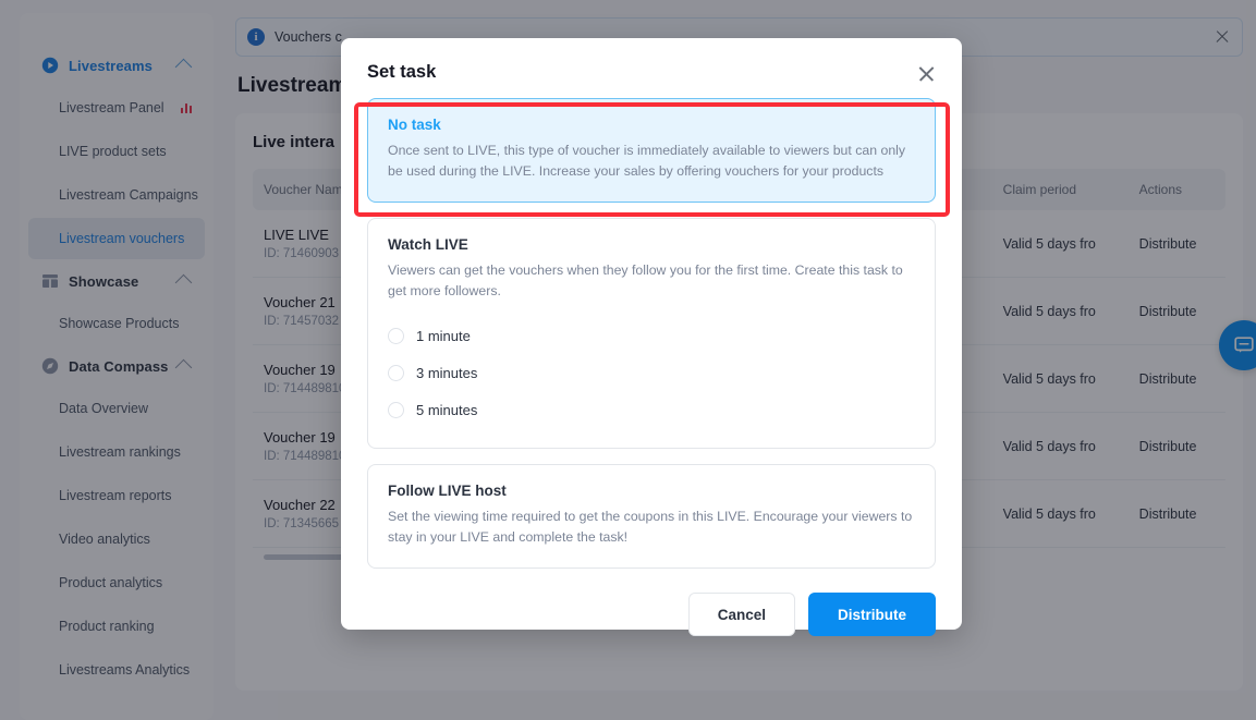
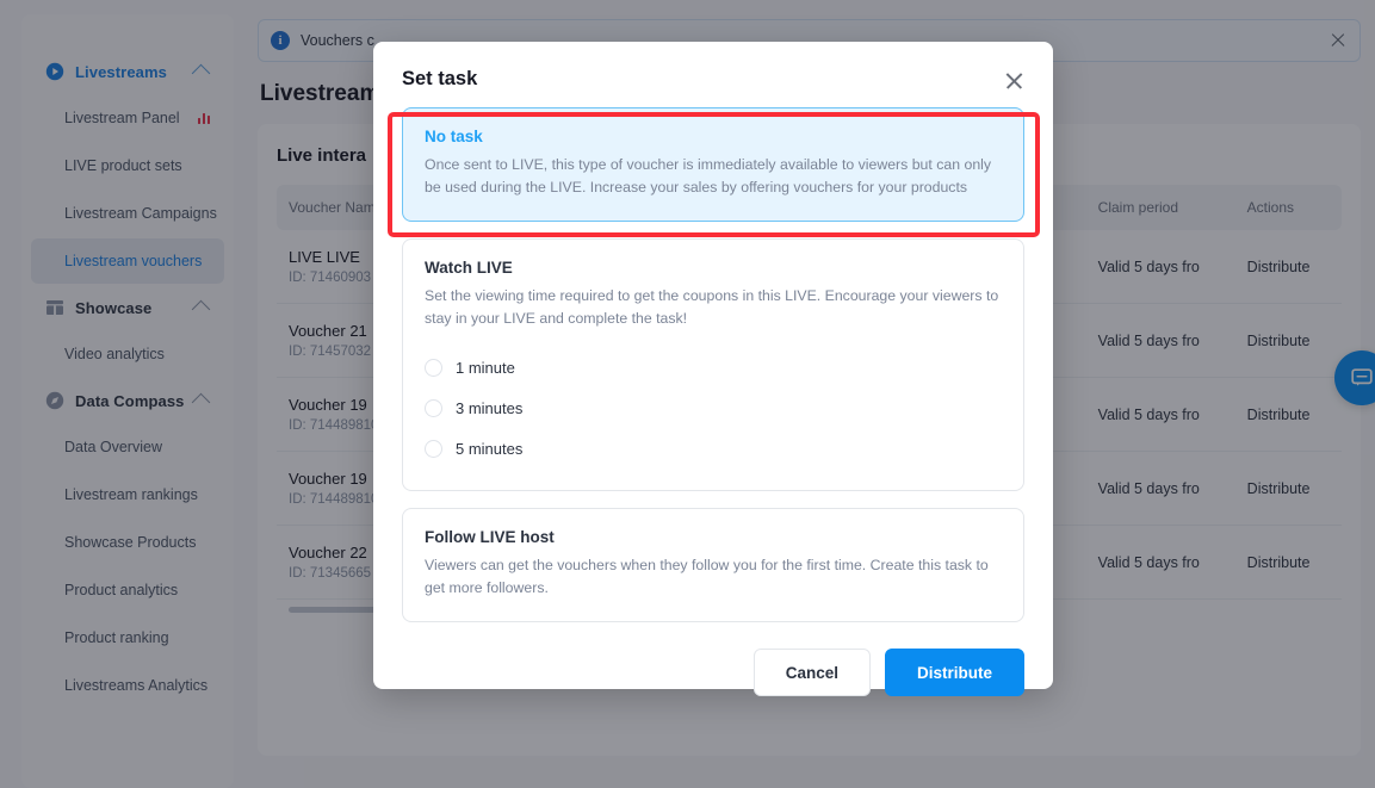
  Livestreams
  Livestream Panel
  LIVE product sets
  Livestream Campaigns
  Livestream vouchers
  Showcase
- Showcase Products
+ Video analytics
  Data Compass
  Data Overview
  Livestream rankings
- Livestream reports
- Video analytics
+ Showcase Products
  Product analytics
  Product ranking
  Livestreams Analytics
  i
  Vouchers c
  Livestream
  Live intera
  Voucher Nam			Claim period	Actions
  LIVE LIVE ID: 71460903			Valid 5 days fro	Distribute
  Voucher 21 ID: 71457032			Valid 5 days fro	Distribute
  Voucher 19 ID: 71448981			Valid 5 days fro	Distribute
  Voucher 19 ID: 71448981			Valid 5 days fro	Distribute
  Voucher 22 ID: 71345665			Valid 5 days fro	Distribute
  Set task
  No task
  Once sent to LIVE, this type of voucher is immediately available to viewers but can only be used during the LIVE. Increase your sales by offering vouchers for your products
  Watch LIVE
- Viewers can get the vouchers when they follow you for the first time. Create this task to get more followers.
+ Set the viewing time required to get the coupons in this LIVE. Encourage your viewers to stay in your LIVE and complete the task!
  1 minute
  3 minutes
  5 minutes
  Follow LIVE host
- Set the viewing time required to get the coupons in this LIVE. Encourage your viewers to stay in your LIVE and complete the task!
+ Viewers can get the vouchers when they follow you for the first time. Create this task to get more followers.
  Cancel
  Distribute
